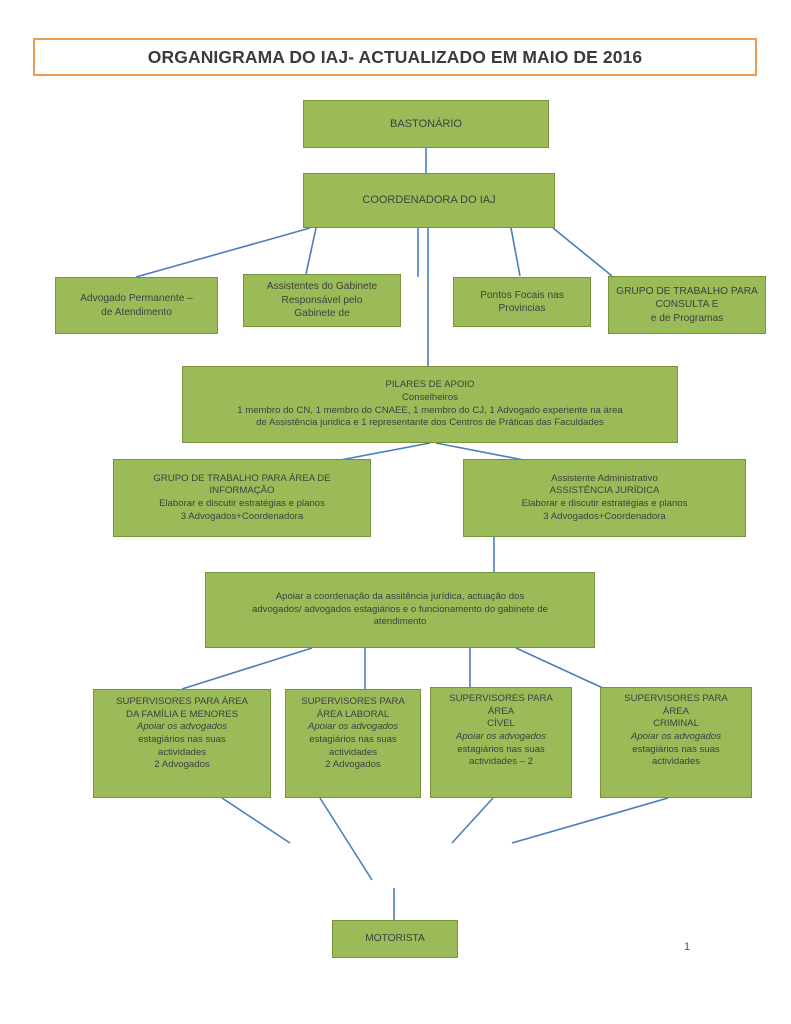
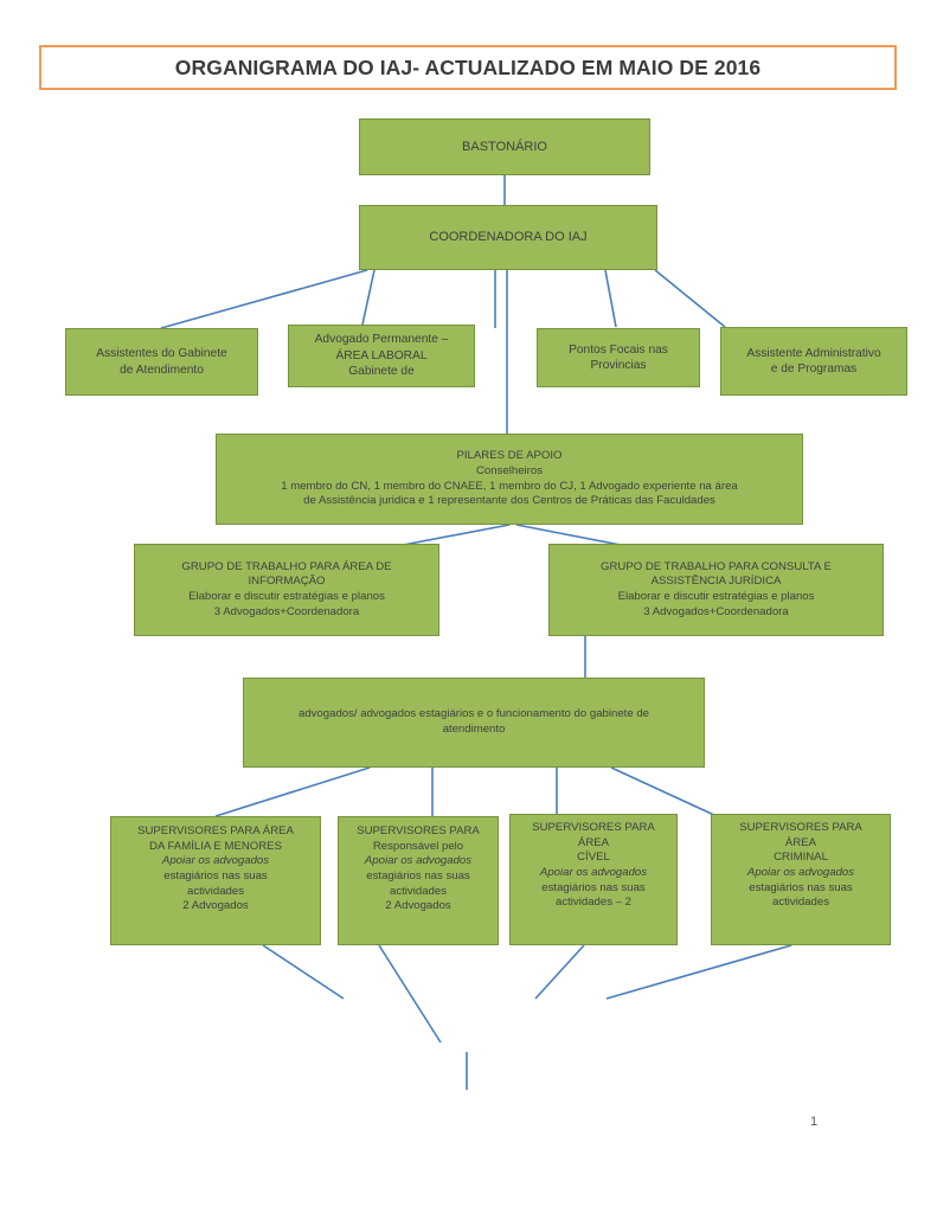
  ORGANIGRAMA DO IAJ- ACTUALIZADO EM MAIO DE 2016
  BASTONÁRIO
  COORDENADORA DO IAJ
- Advogado Permanente –
+ Assistentes do Gabinete
  de Atendimento
- Assistentes do Gabinete
+ Advogado Permanente –
- Responsável pelo
+ ÁREA LABORAL
  Gabinete de
  Pontos Focais nas
  Provincias
- GRUPO DE TRABALHO PARA CONSULTA E
+ Assistente Administrativo
  e de Programas
  PILARES DE APOIO
  Conselheiros
  1 membro do CN, 1 membro do CNAEE, 1 membro do CJ, 1 Advogado experiente na área
  de Assistência juridica e 1 representante dos Centros de Práticas das Faculdades
  GRUPO DE TRABALHO PARA ÁREA DE
  INFORMAÇÃO
  Elaborar e discutir estratégias e planos
  3 Advogados+Coordenadora
- Assistente Administrativo
+ GRUPO DE TRABALHO PARA CONSULTA E
  ASSISTÊNCIA JURÍDICA
  Elaborar e discutir estratégias e planos
  3 Advogados+Coordenadora
- Apoiar a coordenação da assitência jurídica, actuação dos
  advogados/ advogados estagiários e o funcionamento do gabinete de
  atendimento
  SUPERVISORES PARA ÁREA
  DA FAMÍLIA E MENORES
  Apoiar os advogados
  estagiários nas suas
  actividades
  2 Advogados
  SUPERVISORES PARA
- ÁREA LABORAL
+ Responsável pelo
  Apoiar os advogados
  estagiários nas suas
  actividades
  2 Advogados
  SUPERVISORES PARA
  ÁREA
  CÍVEL
  Apoiar os advogados
  estagiários nas suas
  actividades – 2
  SUPERVISORES PARA
  ÁREA
  CRIMINAL
  Apoiar os advogados
  estagiários nas suas
  actividades
- MOTORISTA
  1
